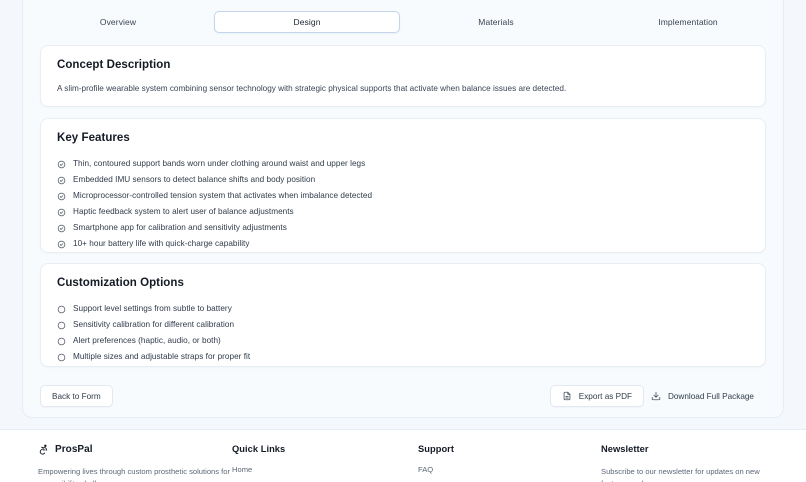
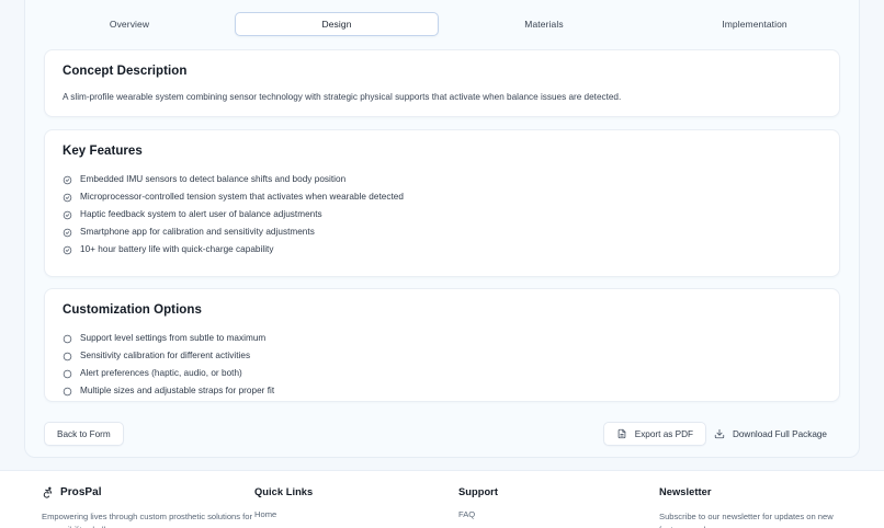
  Overview
  Design
  Materials
  Implementation
  Concept Description
  A slim-profile wearable system combining sensor technology with strategic physical supports that activate when balance issues are detected.
  Key Features
- Thin, contoured support bands worn under clothing around waist and upper legs
  Embedded IMU sensors to detect balance shifts and body position
- Microprocessor-controlled tension system that activates when imbalance detected
+ Microprocessor-controlled tension system that activates when wearable detected
  Haptic feedback system to alert user of balance adjustments
  Smartphone app for calibration and sensitivity adjustments
  10+ hour battery life with quick-charge capability
  Customization Options
- Support level settings from subtle to battery
+ Support level settings from subtle to maximum
- Sensitivity calibration for different calibration
+ Sensitivity calibration for different activities
  Alert preferences (haptic, audio, or both)
  Multiple sizes and adjustable straps for proper fit
  Back to Form
  Export as PDF
  Download Full Package
  ProsPal
  Quick Links
  Home
  Support
  FAQ
  Newsletter
